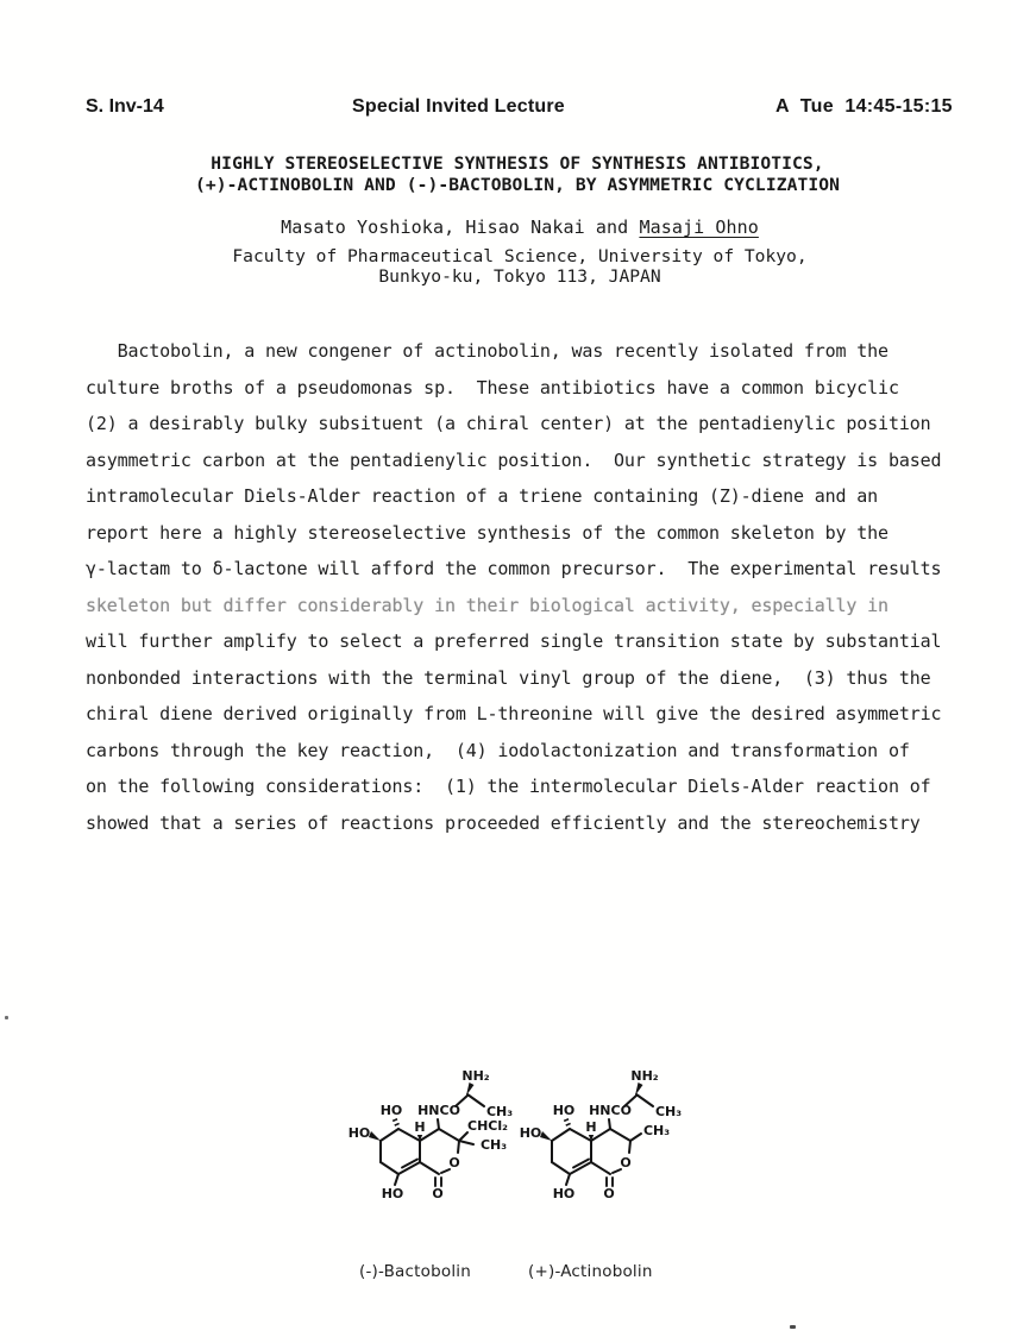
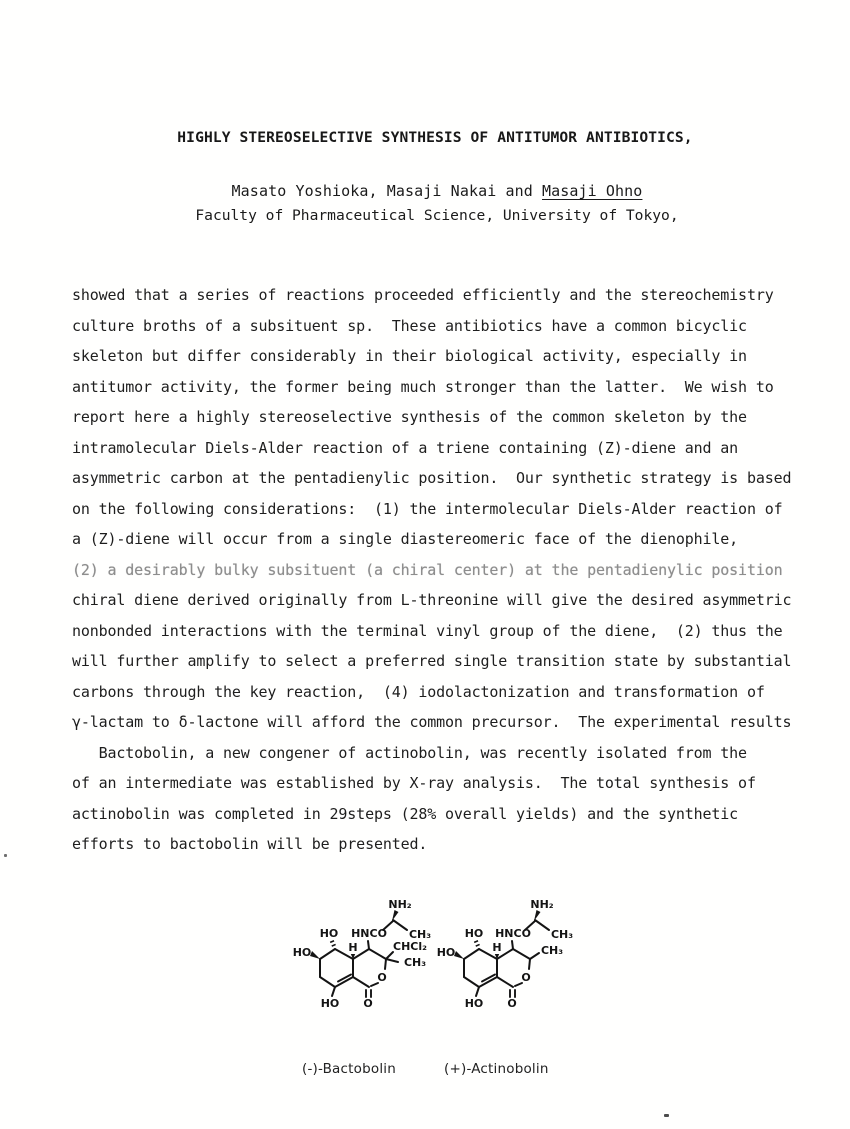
- S. Inv-14
- Special Invited Lecture
- A Tue 14:45-15:15
- HIGHLY STEREOSELECTIVE SYNTHESIS OF SYNTHESIS ANTIBIOTICS,
+ HIGHLY STEREOSELECTIVE SYNTHESIS OF ANTITUMOR ANTIBIOTICS,
- (+)-ACTINOBOLIN AND (-)-BACTOBOLIN, BY ASYMMETRIC CYCLIZATION
- Masato Yoshioka, Hisao Nakai and Masaji Ohno
+ Masato Yoshioka, Masaji Nakai and Masaji Ohno
  Faculty of Pharmaceutical Science, University of Tokyo,
- Bunkyo-ku, Tokyo 113, JAPAN
- Bactobolin, a new congener of actinobolin, was recently isolated from the
+ showed that a series of reactions proceeded efficiently and the stereochemistry
- culture broths of a pseudomonas sp. These antibiotics have a common bicyclic
+ culture broths of a subsituent sp. These antibiotics have a common bicyclic
- (2) a desirably bulky subsituent (a chiral center) at the pentadienylic position
+ skeleton but differ considerably in their biological activity, especially in
+ antitumor activity, the former being much stronger than the latter. We wish to
- asymmetric carbon at the pentadienylic position. Our synthetic strategy is based
+ report here a highly stereoselective synthesis of the common skeleton by the
  intramolecular Diels-Alder reaction of a triene containing (Z)-diene and an
- report here a highly stereoselective synthesis of the common skeleton by the
+ asymmetric carbon at the pentadienylic position. Our synthetic strategy is based
- γ-lactam to δ-lactone will afford the common precursor. The experimental results
+ on the following considerations: (1) the intermolecular Diels-Alder reaction of
+ a (Z)-diene will occur from a single diastereomeric face of the dienophile,
- skeleton but differ considerably in their biological activity, especially in
+ (2) a desirably bulky subsituent (a chiral center) at the pentadienylic position
- will further amplify to select a preferred single transition state by substantial
+ chiral diene derived originally from L-threonine will give the desired asymmetric
- nonbonded interactions with the terminal vinyl group of the diene, (3) thus the
+ nonbonded interactions with the terminal vinyl group of the diene, (2) thus the
- chiral diene derived originally from L-threonine will give the desired asymmetric
+ will further amplify to select a preferred single transition state by substantial
  carbons through the key reaction, (4) iodolactonization and transformation of
- on the following considerations: (1) the intermolecular Diels-Alder reaction of
+ γ-lactam to δ-lactone will afford the common precursor. The experimental results
- showed that a series of reactions proceeded efficiently and the stereochemistry
+ Bactobolin, a new congener of actinobolin, was recently isolated from the
+ of an intermediate was established by X-ray analysis. The total synthesis of
+ actinobolin was completed in 29steps (28% overall yields) and the synthetic
+ efforts to bactobolin will be presented.
  NH₂
  HO
  HNCO
  CH₃
  CHCl₂
  CH₃
  HO
  H
  O
  HO
  O
  NH₂
  HO
  HNCO
  CH₃
  CH₃
  HO
  H
  O
  HO
  O
  (-)-Bactobolin
  (+)-Actinobolin
